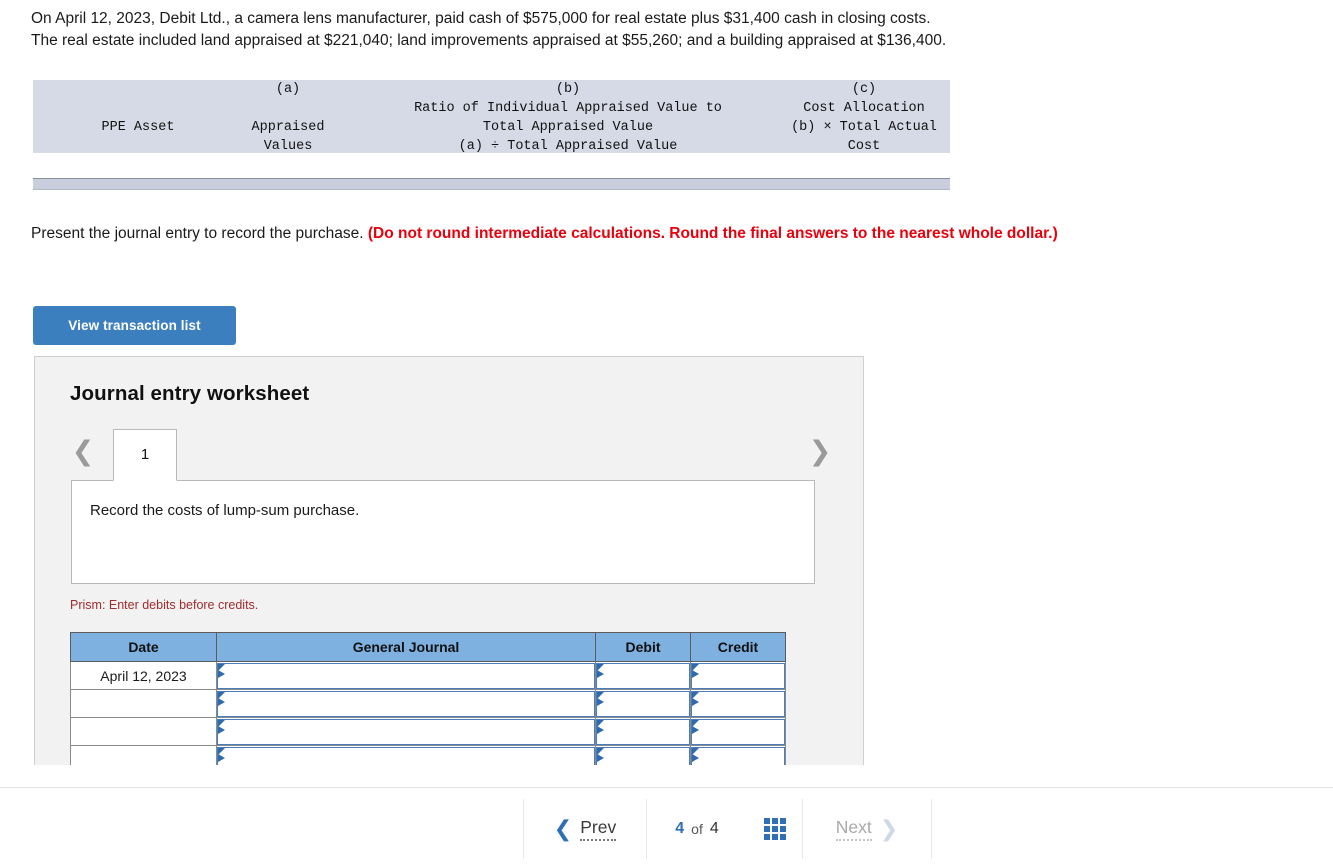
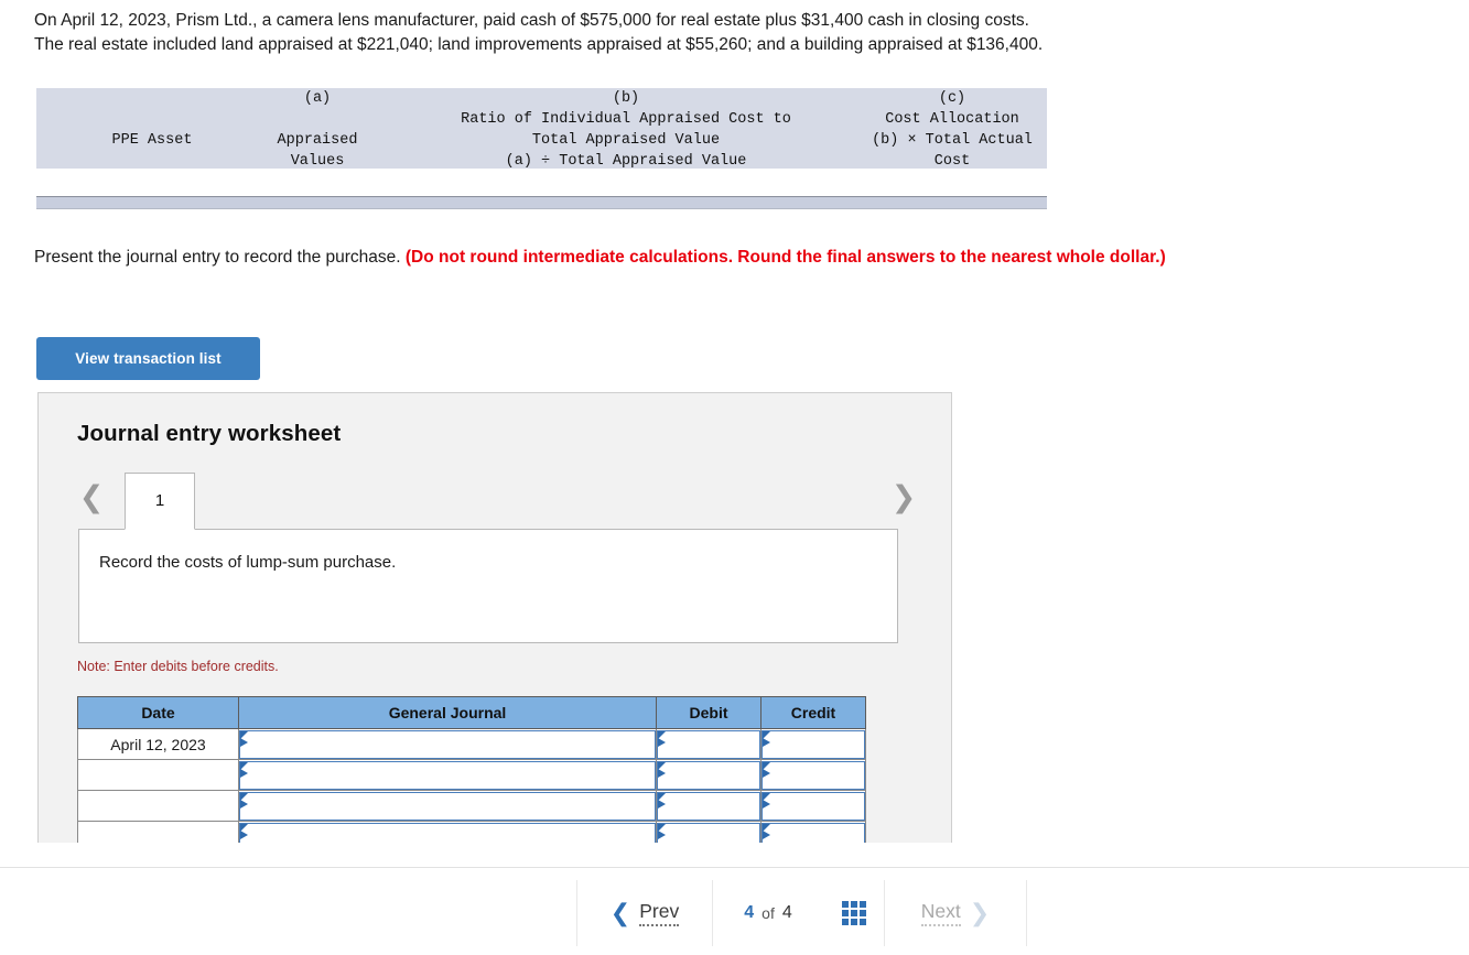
- On April 12, 2023, Debit Ltd., a camera lens manufacturer, paid cash of $575,000 for real estate plus $31,400 cash in closing costs.
+ On April 12, 2023, Prism Ltd., a camera lens manufacturer, paid cash of $575,000 for real estate plus $31,400 cash in closing costs.
  The real estate included land appraised at $221,040; land improvements appraised at $55,260; and a building appraised at $136,400.
  PPE Asset
  (a)
  Appraised
  Values
  (b)
- Ratio of Individual Appraised Value to
+ Ratio of Individual Appraised Cost to
  Total Appraised Value
  (a) ÷ Total Appraised Value
  (c)
  Cost Allocation
  (b) × Total Actual
  Cost
  Present the journal entry to record the purchase. (Do not round intermediate calculations. Round the final answers to the nearest whole dollar.)
  View transaction list
  Journal entry worksheet
  ❮
  1
  ❯
  Record the costs of lump-sum purchase.
- Prism: Enter debits before credits.
+ Note: Enter debits before credits.
  Date	General Journal	Debit	Credit
  April 12, 2023
  ❮
  Prev
  4
  of
  4
  Next
  ❯
